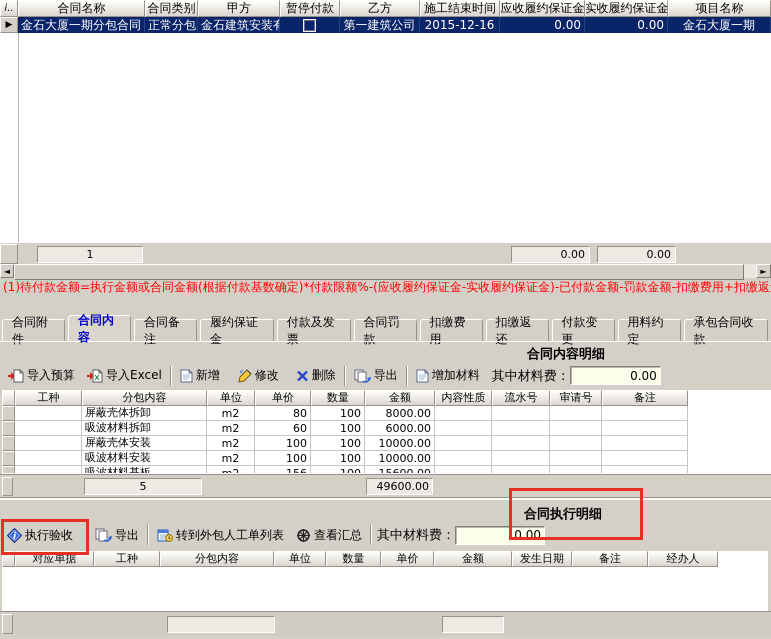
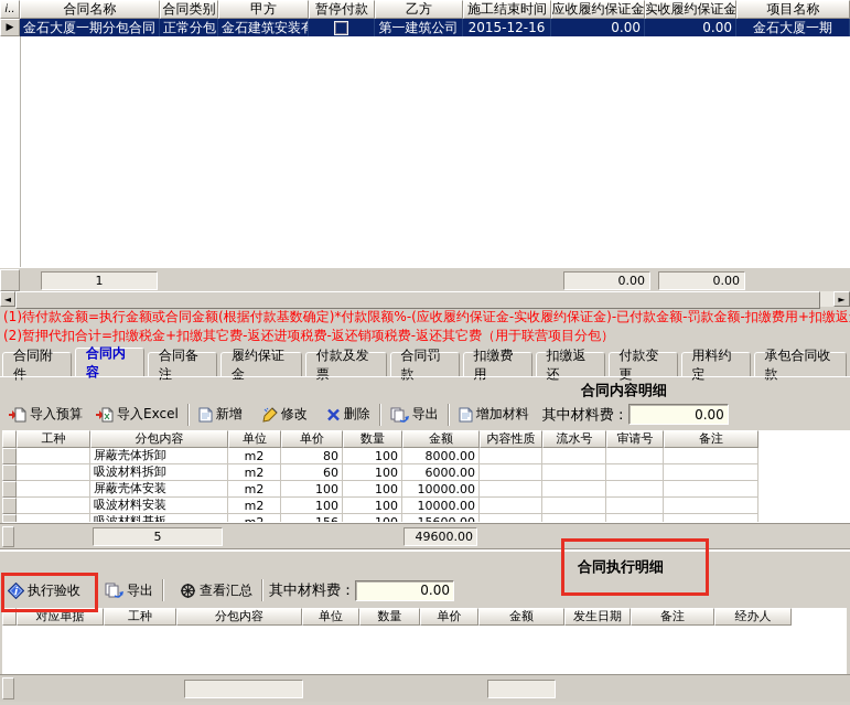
  i..
  合同名称
  合同类别
  甲方
  暂停付款
  乙方
  施工结束时间
  应收履约保证金
  实收履约保证金
  项目名称
  ▶
  金石大厦一期分包合同
  正常分包
  金石建筑安装有
  第一建筑公司
  2015-12-16
  0.00
  0.00
  金石大厦一期
  1
  0.00
  0.00
  ◄
  ►
  (1)待付款金额=执行金额或合同金额(根据付款基数确定)*付款限额%-(应收履约保证金-实收履约保证金)-已付款金额-罚款金额-扣缴费用+扣缴返
+ (2)暂押代扣合计=扣缴税金+扣缴其它费-返还进项税费-返还销项税费-返还其它费（用于联营项目分包）
  合同附件
  合同内容
  合同备注
  履约保证金
  付款及发票
  合同罚款
  扣缴费用
  扣缴返还
  付款变更
  用料约定
  承包合同收款
  合同内容明细
  导入预算
  导入Excel
  新增
  修改
  删除
  导出
  增加材料
  其中材料费：
  0.00
  工种
  分包内容
  单位
  单价
  数量
  金额
  内容性质
  流水号
  审请号
  备注
  屏蔽壳体拆卸
  m2
  80
  100
  8000.00
  吸波材料拆卸
  m2
  60
  100
  6000.00
  屏蔽壳体安装
  m2
  100
  100
  10000.00
  吸波材料安装
  m2
  100
  100
  10000.00
  吸波材料基板
  5
  49600.00
  合同执行明细
  i
  执行验收
  导出
- 转到外包人工单列表
  查看汇总
  其中材料费：
  0.00
  对应单据
  工种
  分包内容
  单位
  数量
  单价
  金额
  发生日期
  备注
  经办人
